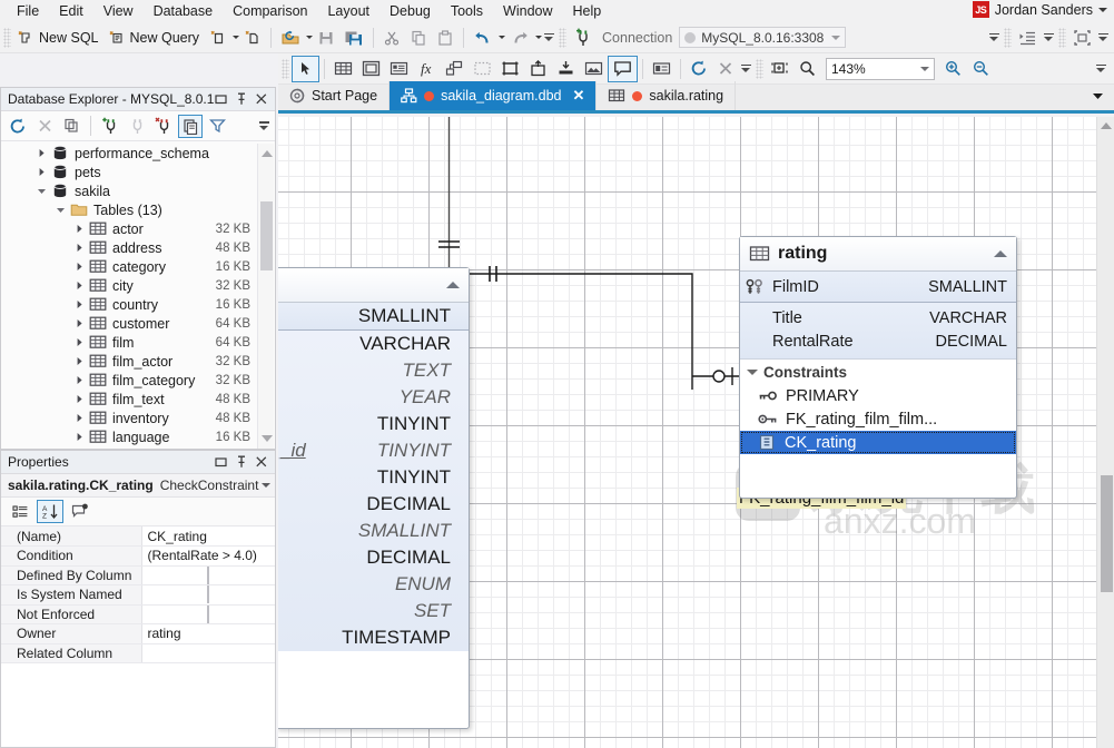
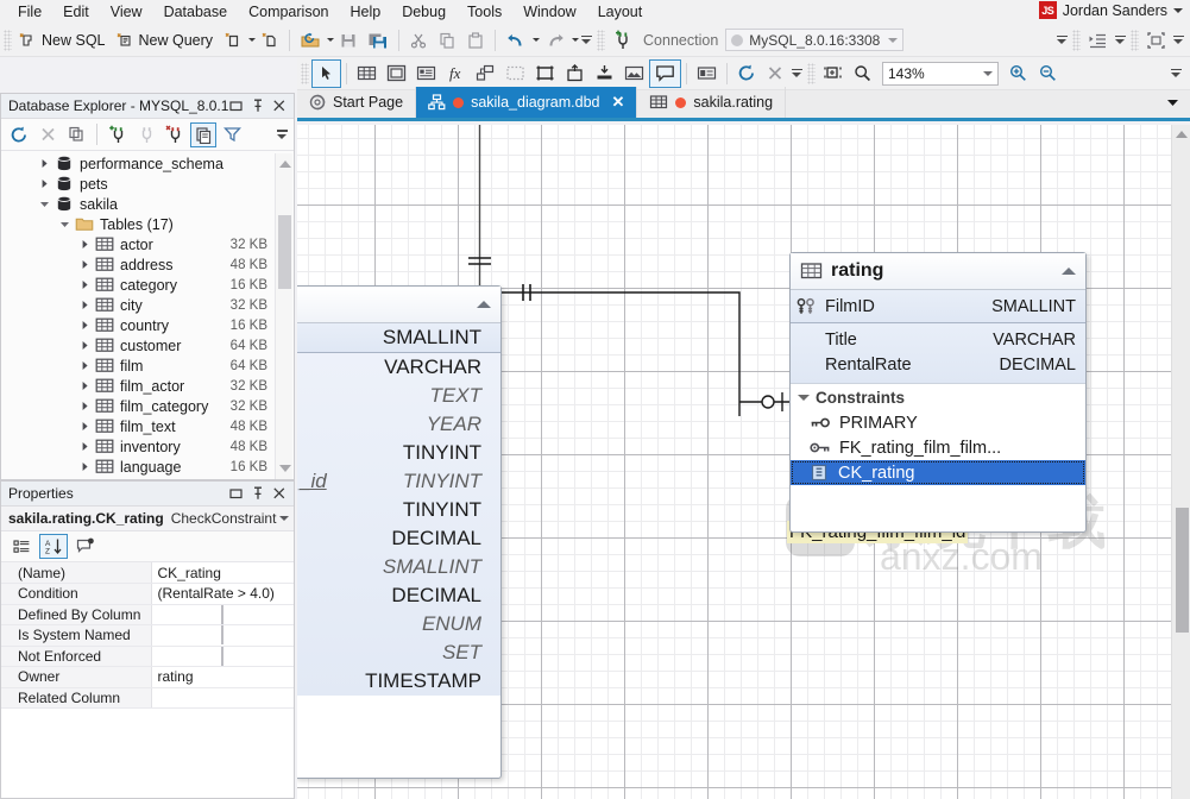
  File
  Edit
  View
  Database
  Comparison
- Layout
+ Help
  Debug
  Tools
  Window
- Help
+ Layout
  JS
  Jordan Sanders
  New SQL
  New Query
  Connection
  MySQL_8.0.16:3308
  fx
  143%
  Start Page
  sakila_diagram.dbd
  ✕
  sakila.rating
  Database Explorer - MYSQL_8.0.1
  performance_schema
  pets
  sakila
- Tables (13)
+ Tables (17)
  actor
  32 KB
  address
  48 KB
  category
  16 KB
  city
  32 KB
  country
  16 KB
  customer
  64 KB
  film
  64 KB
  film_actor
  32 KB
  film_category
  32 KB
  film_text
  48 KB
  inventory
  48 KB
  language
  16 KB
  Properties
  sakila.rating.CK_rating
  CheckConstraint
  (Name)	CK_rating
  Condition	(RentalRate > 4.0)
  Defined By Column
  Is System Named
  Not Enforced
  Owner	rating
  Related Column
  SMALLINT
  VARCHAR
  TEXT
  YEAR
  TINYINT
  _id
  TINYINT
  TINYINT
  DECIMAL
  SMALLINT
  DECIMAL
  ENUM
  SET
  TIMESTAMP
  anxz.com
  rating
  FilmID
  SMALLINT
  Title
  VARCHAR
  RentalRate
  DECIMAL
  Constraints
  PRIMARY
  FK_rating_film_film...
  CK_rating
